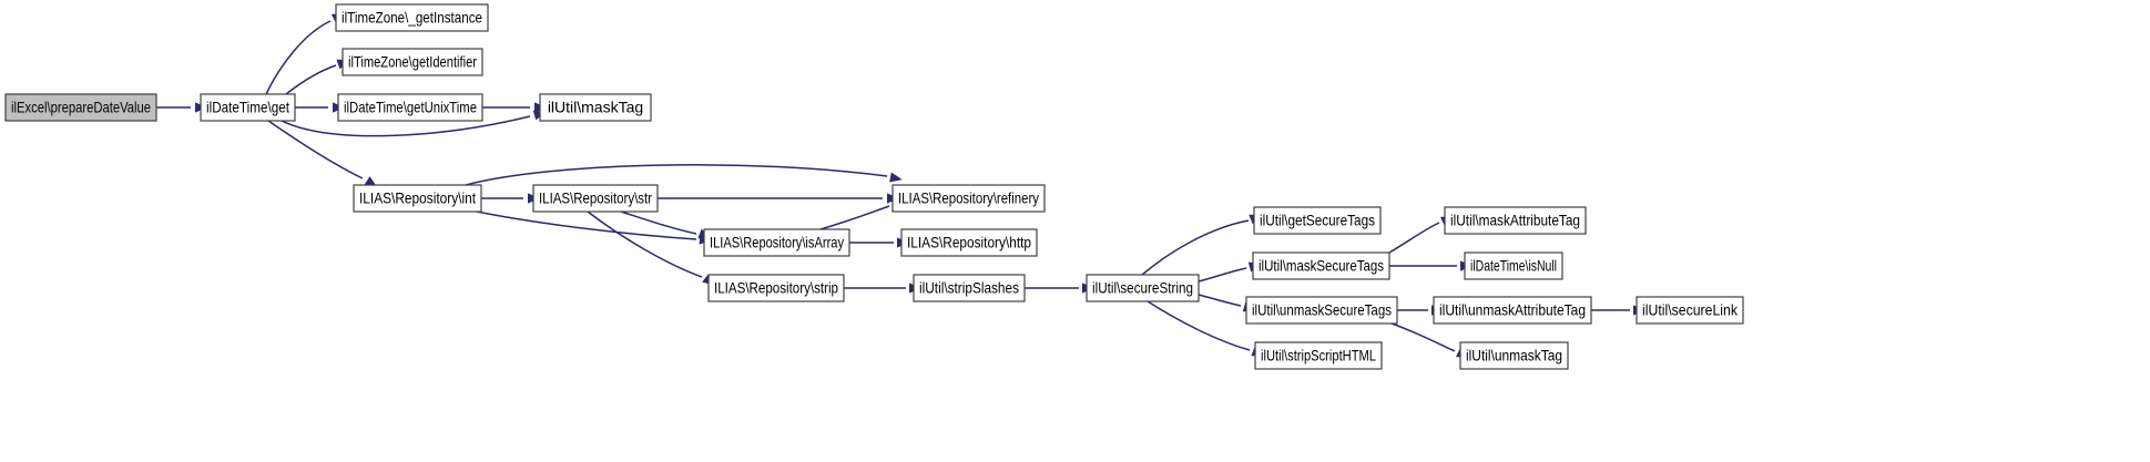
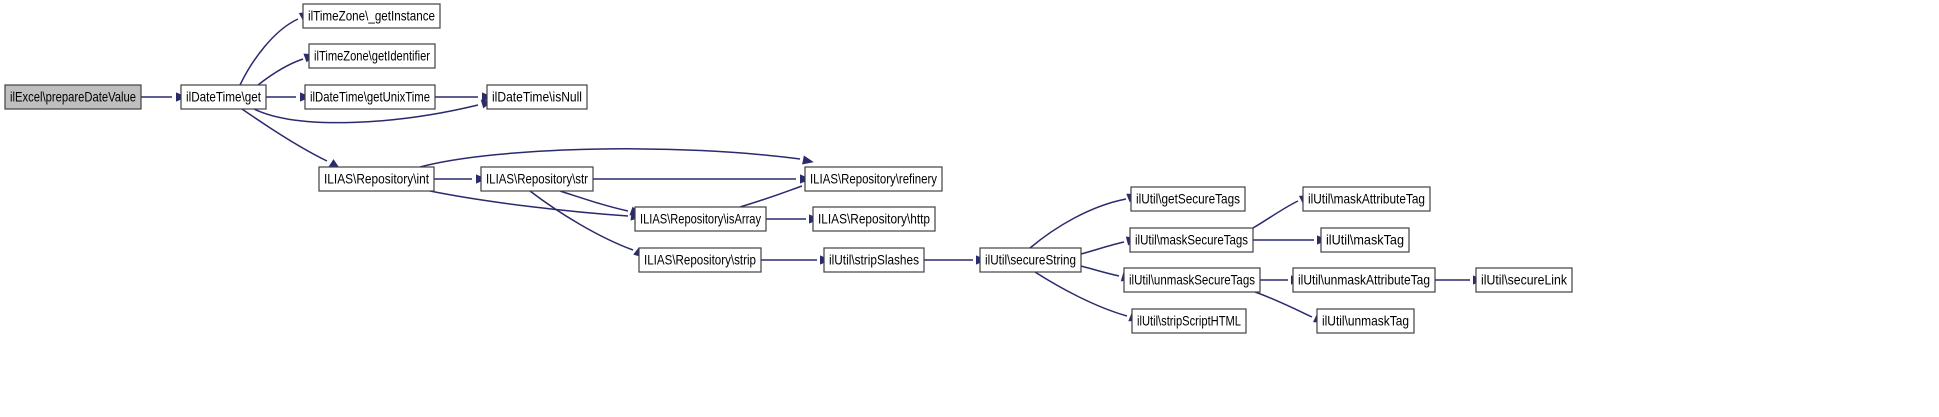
  ilExcel\prepareDateValue
  ilDateTime\get
  ilTimeZone\_getInstance
  ilTimeZone\getIdentifier
  ilDateTime\getUnixTime
- ilUtil\maskTag
+ ilDateTime\isNull
  ILIAS\Repository\int
  ILIAS\Repository\str
  ILIAS\Repository\refinery
  ILIAS\Repository\isArray
  ILIAS\Repository\http
  ILIAS\Repository\strip
  ilUtil\stripSlashes
  ilUtil\secureString
  ilUtil\getSecureTags
  ilUtil\maskSecureTags
  ilUtil\unmaskSecureTags
  ilUtil\stripScriptHTML
  ilUtil\maskAttributeTag
- ilDateTime\isNull
+ ilUtil\maskTag
  ilUtil\unmaskAttributeTag
  ilUtil\unmaskTag
  ilUtil\secureLink
